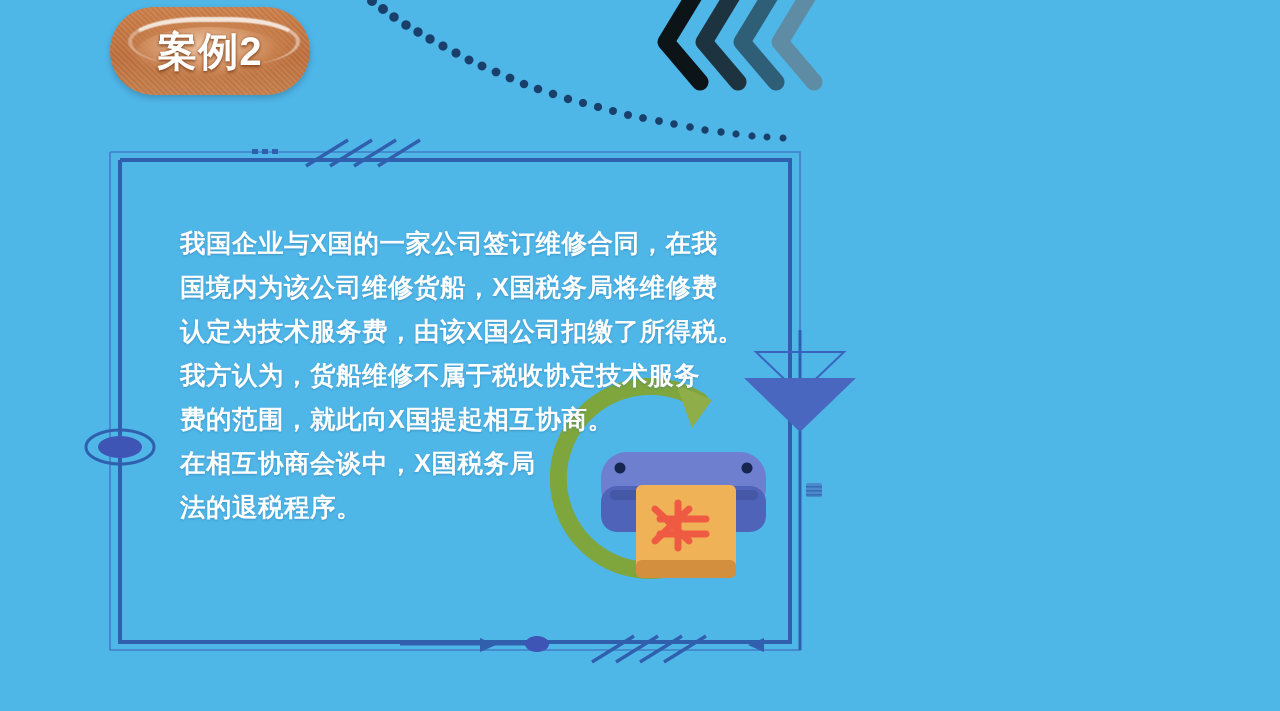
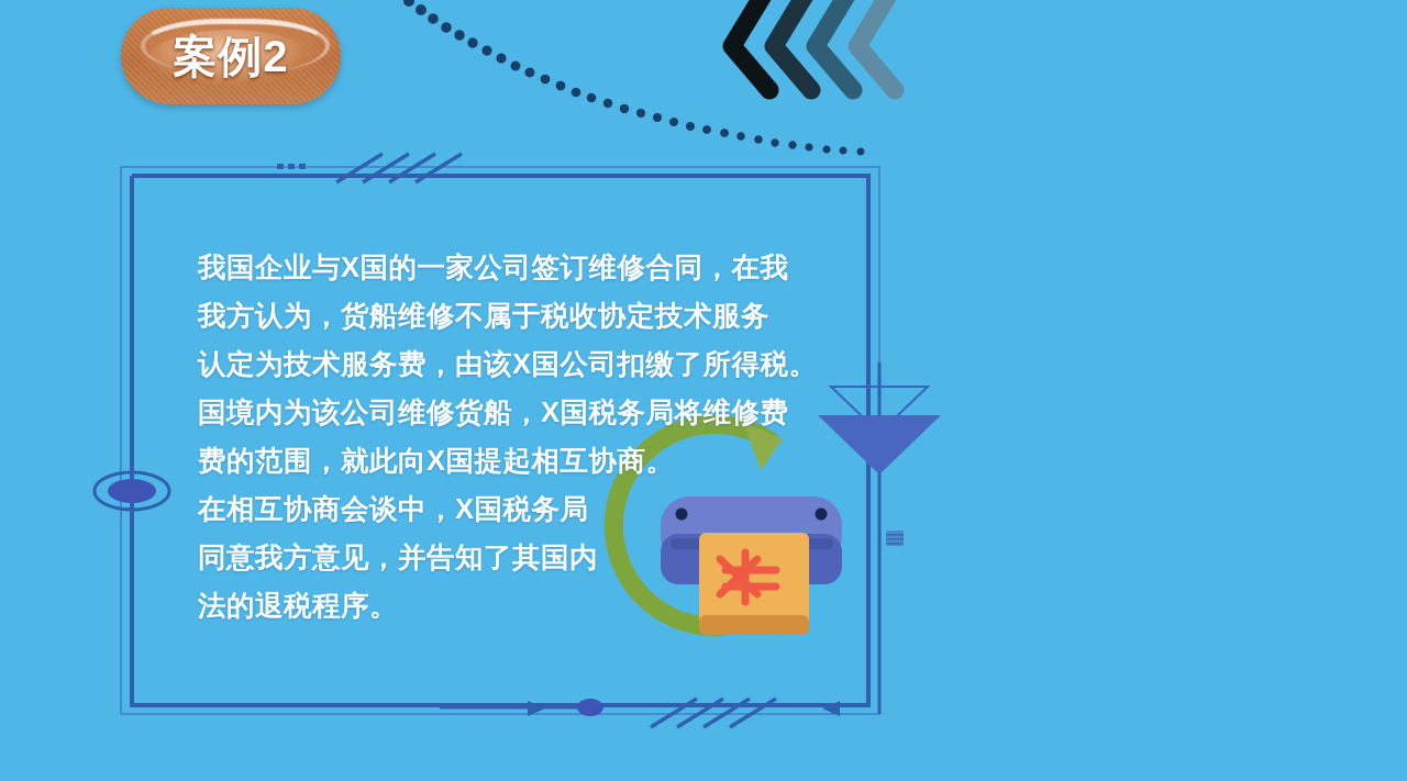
  案例2
  我国企业与X国的一家公司签订维修合同，在我
- 国境内为该公司维修货船，X国税务局将维修费
+ 我方认为，货船维修不属于税收协定技术服务
  认定为技术服务费，由该X国公司扣缴了所得税。
- 我方认为，货船维修不属于税收协定技术服务
+ 国境内为该公司维修货船，X国税务局将维修费
  费的范围，就此向X国提起相互协商。
  在相互协商会谈中，X国税务局
+ 同意我方意见，并告知了其国内
  法的退税程序。
